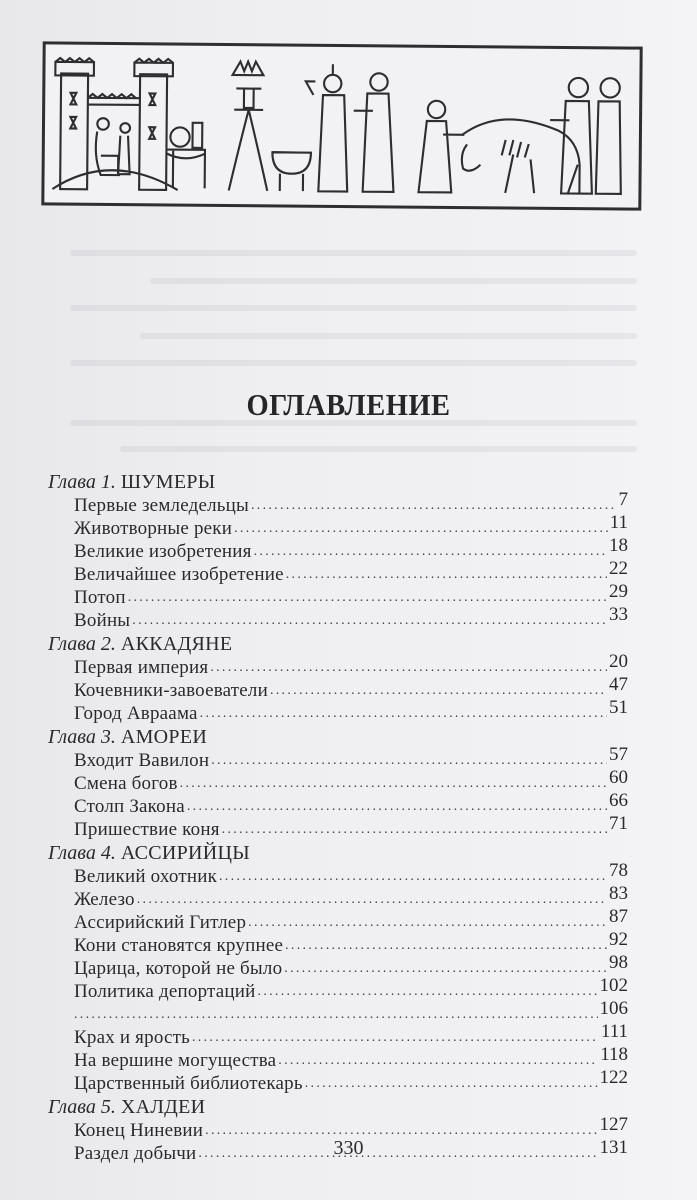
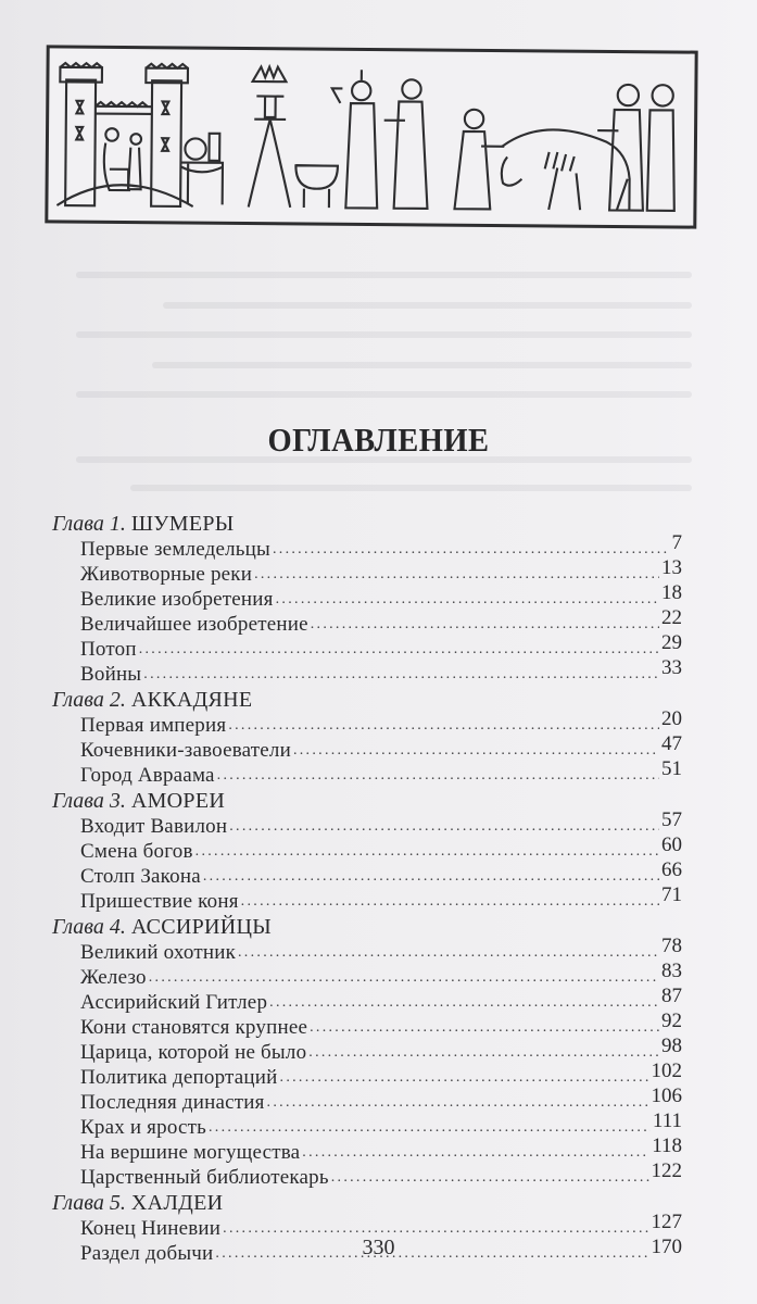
  ОГЛАВЛЕНИЕ
  Глава 1. ШУМЕРЫ
  Первые земледельцы
  7
  Животворные реки
- 11
+ 13
  Великие изобретения
  18
  Величайшее изобретение
  22
  Потоп
  29
  Войны
  33
  Глава 2. АККАДЯНЕ
  Первая империя
  20
  Кочевники-завоеватели
  47
  Город Авраама
  51
  Глава 3. АМОРЕИ
  Входит Вавилон
  57
  Смена богов
  60
  Столп Закона
  66
  Пришествие коня
  71
  Глава 4. АССИРИЙЦЫ
  Великий охотник
  78
  Железо
  83
  Ассирийский Гитлер
  87
  Кони становятся крупнее
  92
  Царица, которой не было
  98
  Политика депортаций
  102
+ Последняя династия
  106
  Крах и ярость
  111
  На вершине могущества
  118
  Царственный библиотекарь
  122
  Глава 5. ХАЛДЕИ
  Конец Ниневии
  127
  Раздел добычи
- 131
+ 170
  330
